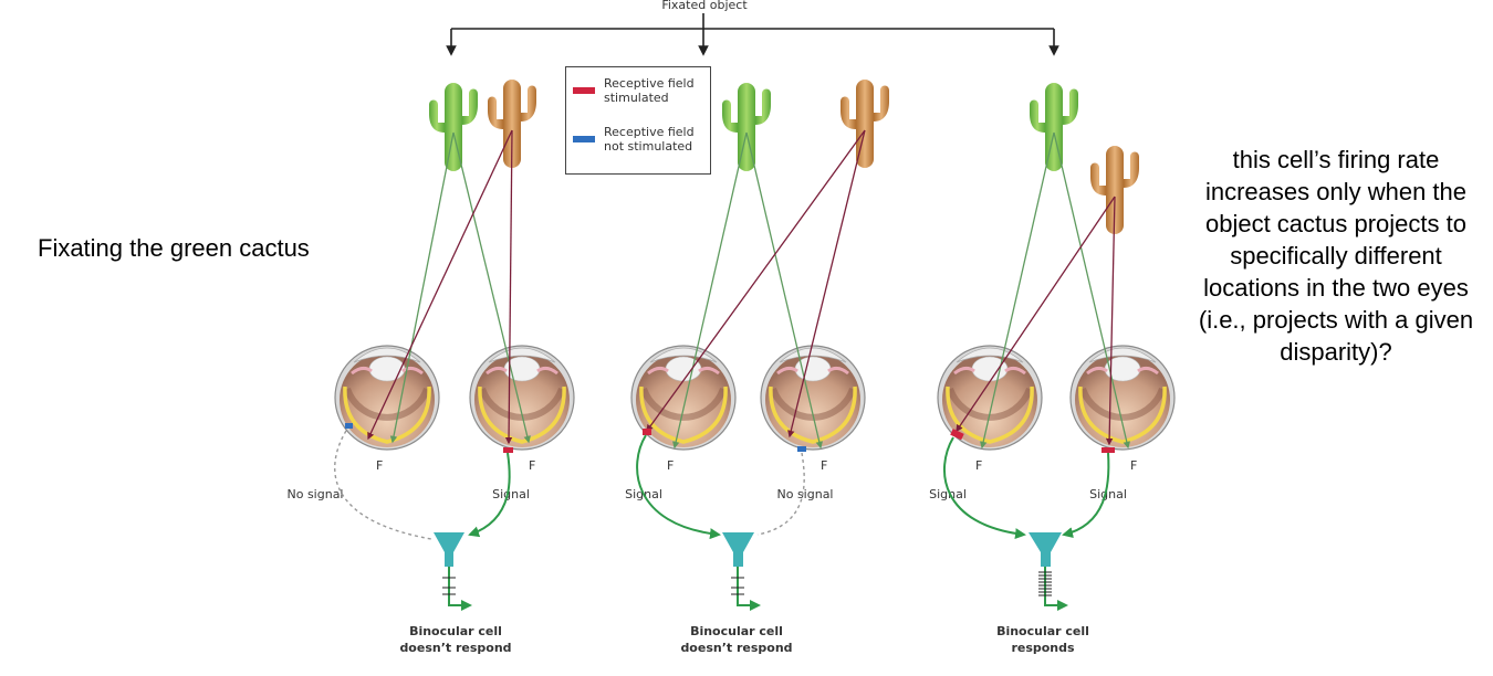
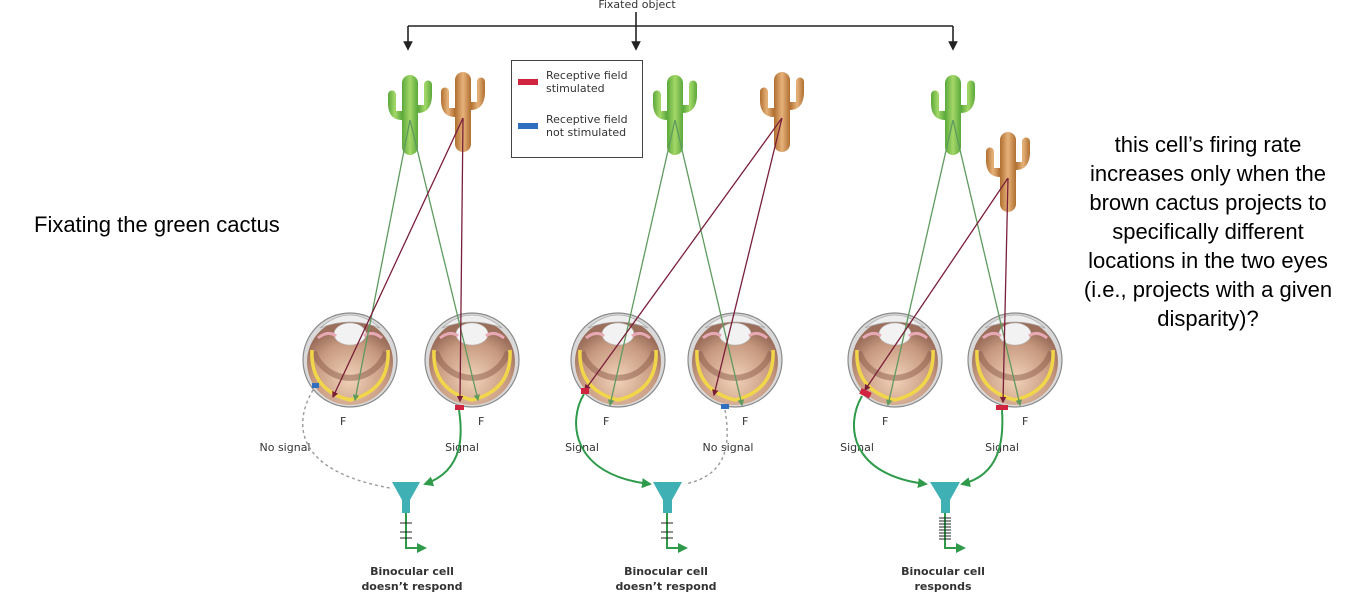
  Fixated object
  F
  F
  No signa
  Sinal
  Binocular cell
  doesn’t respond
  F
  F
  Signal
  No signal
  Binocular cell
  doesn’t respond
  F
  F
  Signal
  Sinal
  Binocular cell
  responds
  Receptive field
  stimulated
  Receptive field
  not stimulated
  Fixating the green cactus
- this cell’s firing rate increases only when the object cactus projects to specifically different locations in the two eyes (i.e., projects with a given disparity)?
+ this cell’s firing rate increases only when the brown cactus projects to specifically different locations in the two eyes (i.e., projects with a given disparity)?
